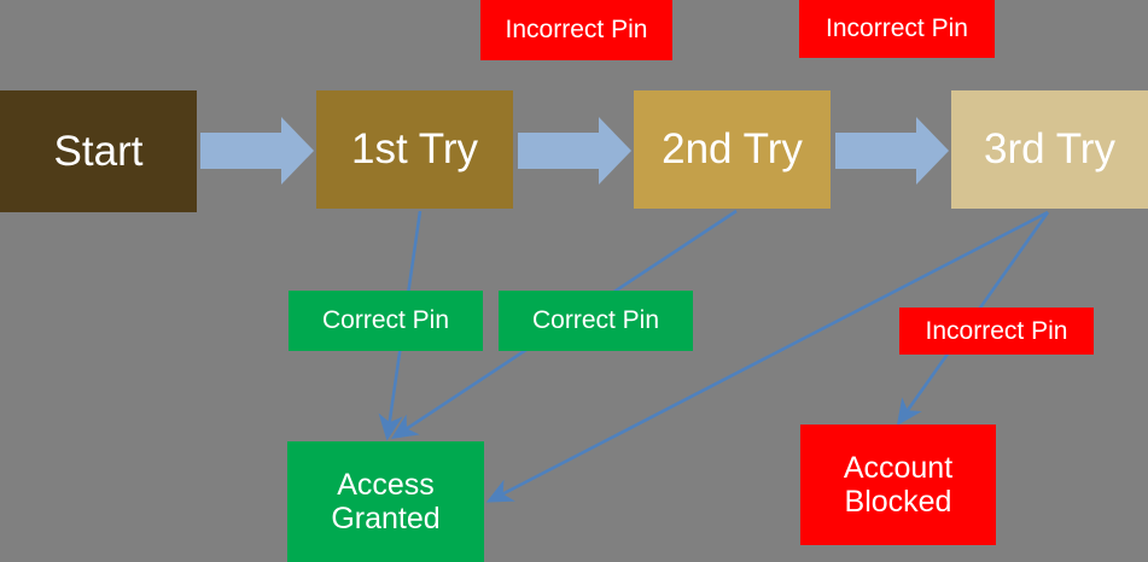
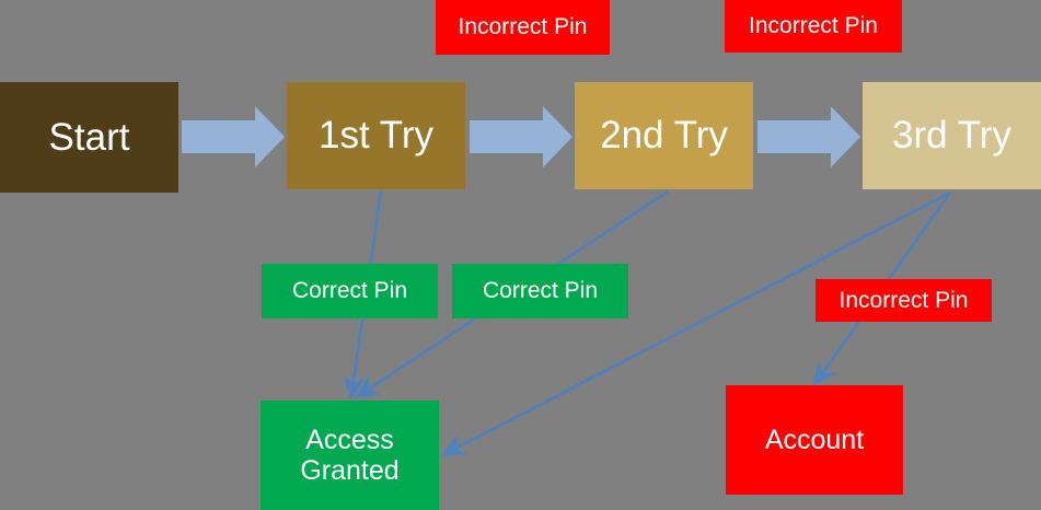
  Start
  1st Try
  2nd Try
  3rd Try
  Access
  Granted
  Account
- Blocked
  Incorrect Pin
  Incorrect Pin
  Correct Pin
  Correct Pin
  Incorrect Pin
